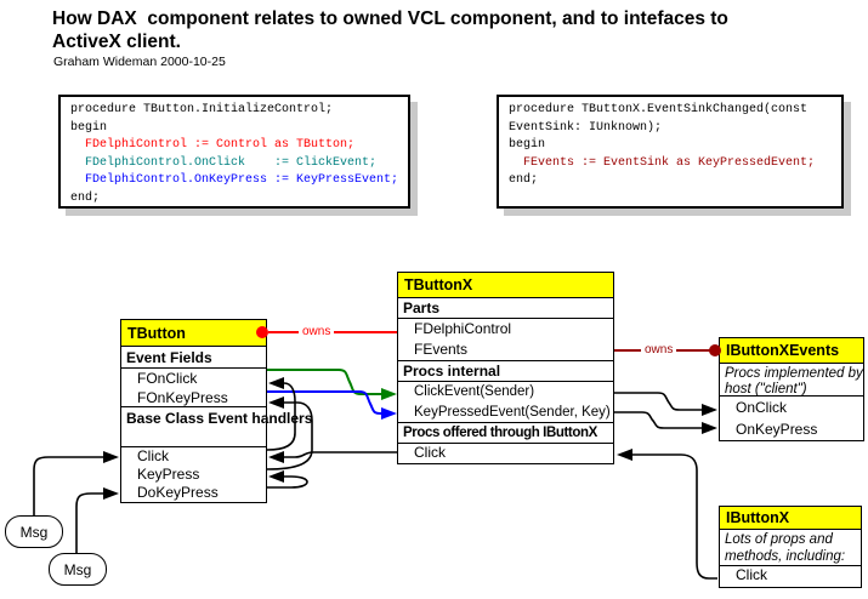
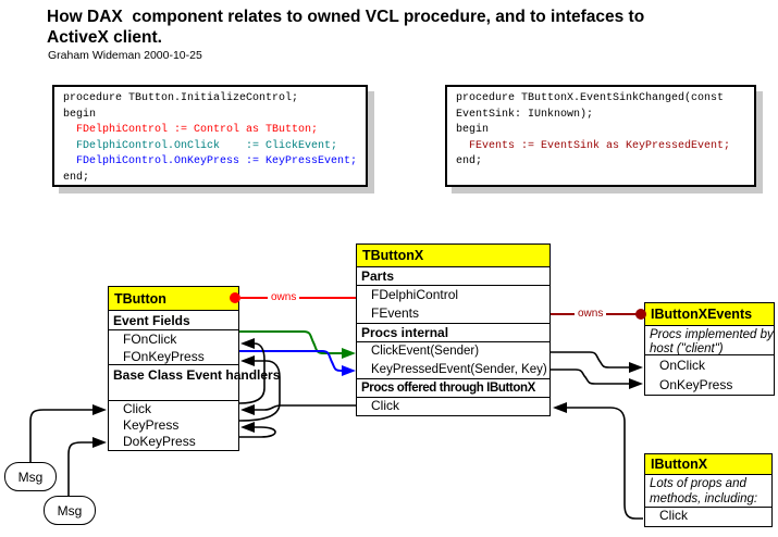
- How DAX component relates to owned VCL component, and to intefaces to
+ How DAX component relates to owned VCL procedure, and to intefaces to
  ActiveX client.
  Graham Wideman 2000-10-25
  procedure TButton.InitializeControl;
  begin
  FDelphiControl := Control as TButton;
  FDelphiControl.OnClick := ClickEvent;
  FDelphiControl.OnKeyPress := KeyPressEvent;
  end;
  procedure TButtonX.EventSinkChanged(const
  EventSink: IUnknown);
  begin
  FEvents := EventSink as KeyPressedEvent;
  end;
  TButton
  Event Fields
  FOnClick
  FOnKeyPress
  Base Class Event ha
  Click
  KeyPress
  DoKeyPress
  TButtonX
  Parts
  FDelphiControl
  FEvents
  Procs internal
  ClickEvent(Sender)
  KeyPressedEvent(Sender, Key)
  Procs offered through IButtonX
  Click
  IButtonXEvents
  Procs implemented by
  host ("client")
  OnClick
  OnKeyPress
  IButtonX
  Lots of props and
  methods, including:
  Click
  Msg
  Msg
  owns
  owns
